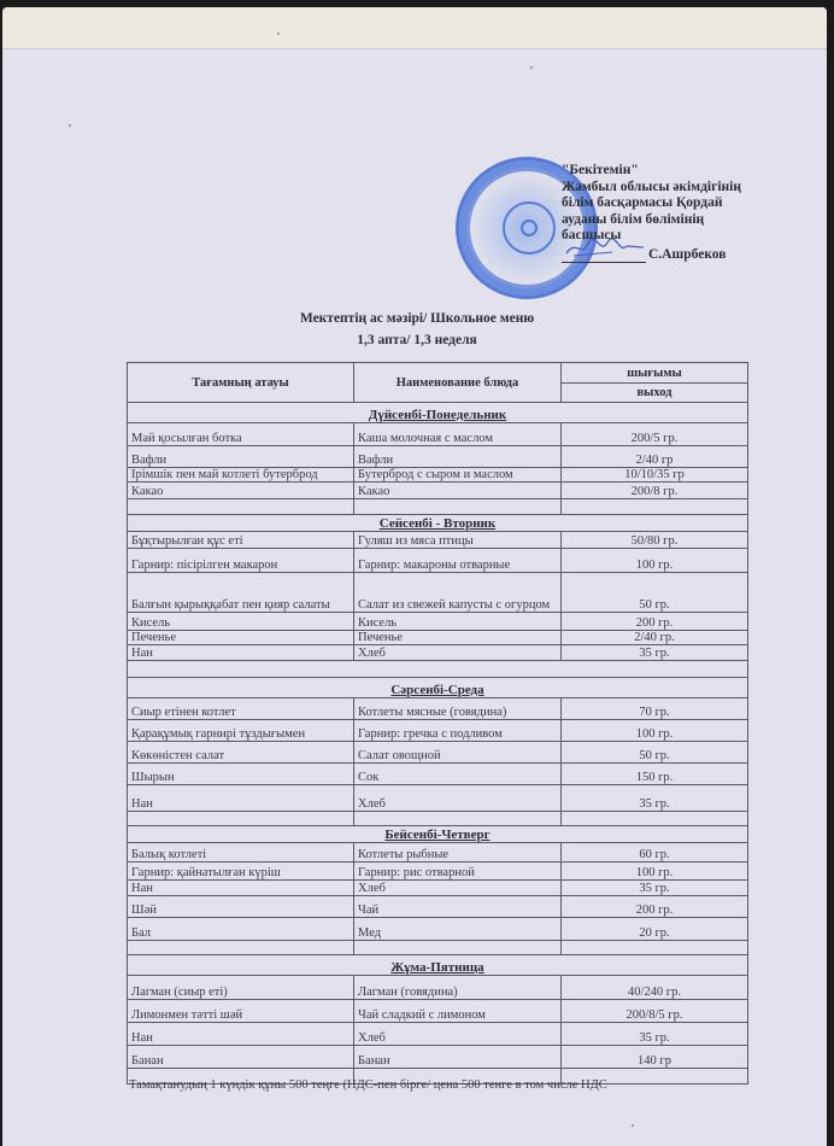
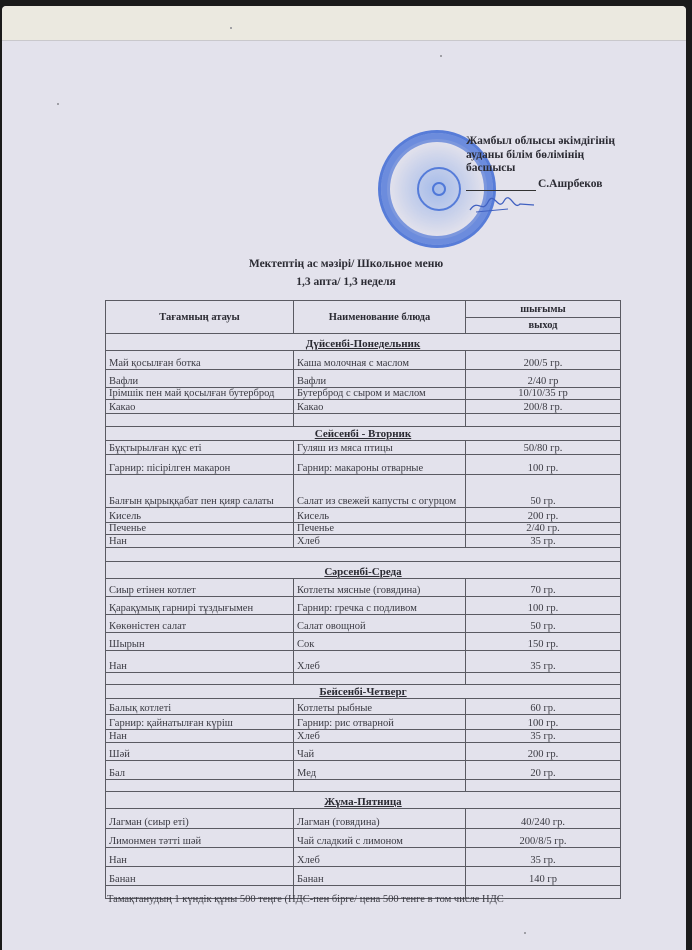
- "Бекітемін"
  Жамбыл облысы әкімдігінің
- білім басқармасы Қордай
  ауданы білім бөлімінің
  басшысы
  С.Ашрбеков
  Мектептің ас мәзірі/ Школьное меню
  1,3 апта/ 1,3 неделя
  Тағамның атауы	Наименование блюда	шығымы
  выход
  Дүйсенбі-Понедельник
  Май қосылған ботка	Каша молочная с маслом	200/5 гр.
  Вафли	Вафли	2/40 гр
- Ірімшік пен май котлеті бутерброд	Бутерброд с сыром и маслом	10/10/35 гр
+ Ірімшік пен май қосылған бутерброд	Бутерброд с сыром и маслом	10/10/35 гр
  Какао	Какао	200/8 гр.
  Сейсенбі - Вторник
  Бұқтырылған құс еті	Гуляш из мяса птицы	50/80 гр.
  Гарнир: пісірілген макарон	Гарнир: макароны отварные	100 гр.
  Балғын қырыққабат пен қияр салаты	Салат из свежей капусты с огурцом	50 гр.
  Кисель	Кисель	200 гр.
  Печенье	Печенье	2/40 гр.
  Нан	Хлеб	35 гр.
  Сәрсенбі-Среда
  Сиыр етінен котлет	Котлеты мясные (говядина)	70 гр.
  Қарақұмық гарнирі тұздығымен	Гарнир: гречка с подливом	100 гр.
  Көкөністен салат	Салат овощной	50 гр.
  Шырын	Сок	150 гр.
  Нан	Хлеб	35 гр.
  Бейсенбі-Четверг
  Балық котлеті	Котлеты рыбные	60 гр.
  Гарнир: қайнатылған күріш	Гарнир: рис отварной	100 гр.
  Нан	Хлеб	35 гр.
  Шәй	Чай	200 гр.
  Бал	Мед	20 гр.
  Жұма-Пятница
  Лагман (сиыр еті)	Лагман (говядина)	40/240 гр.
  Лимонмен тәтті шәй	Чай сладкий с лимоном	200/8/5 гр.
  Нан	Хлеб	35 гр.
  Банан	Банан	140 гр
  Тамақтанудың 1 күндік құны 500 теңге (НДС-пен бірге/ цена 500 тенге в том числе НДС
